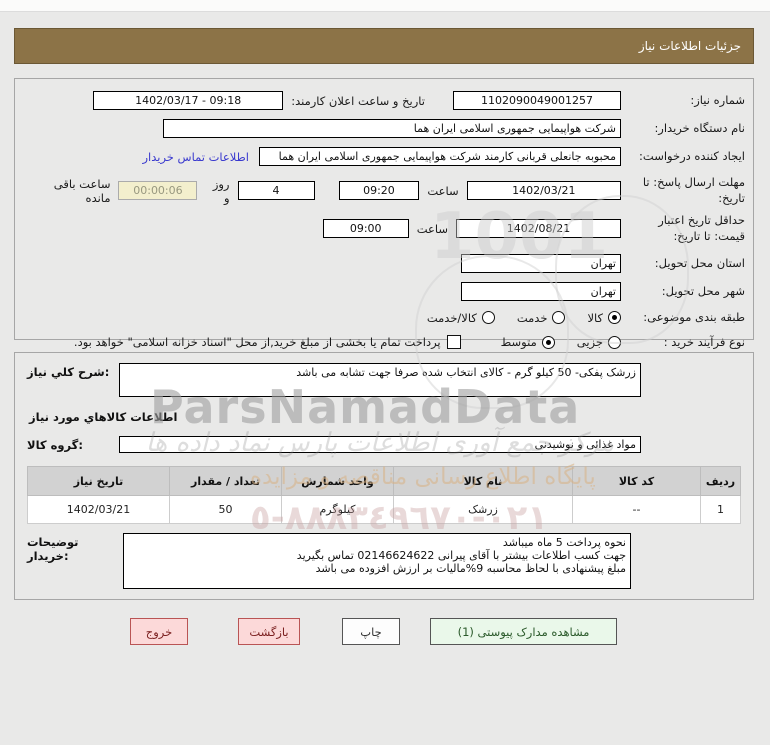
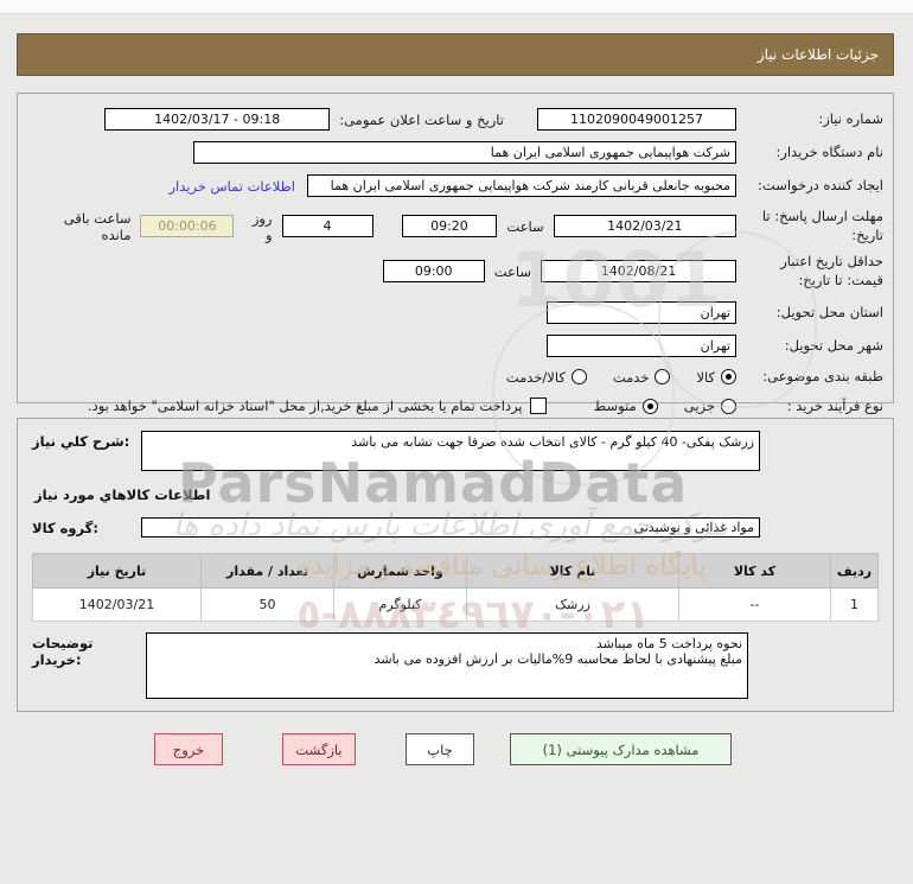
  جزئیات اطلاعات نیاز
  شماره نیاز:
  1102090049001257
- تاریخ و ساعت اعلان کارمند:
+ تاریخ و ساعت اعلان عمومی:
  1402/03/17 - 09:18
  نام دستگاه خریدار:
  شرکت هواپیمایی جمهوری اسلامی ایران هما
  ایجاد کننده درخواست:
  محبوبه جانعلی قربانی کارمند شرکت هواپیمایی جمهوری اسلامی ایران هما
  اطلاعات تماس خریدار
  مهلت ارسال پاسخ: تا تاریخ:
  1402/03/21
  ساعت
  09:20
  4
  روز و
  00:00:06
  ساعت باقی مانده
  حداقل تاریخ اعتبار قیمت: تا تاریخ:
  1402/08/21
  ساعت
  09:00
  استان محل تحویل:
  تهران
  شهر محل تحویل:
  تهران
  طبقه بندی موضوعی:
  کالا
  خدمت
  کالا/خدمت
  نوع فرآیند خرید :
  جزیی
  متوسط
  پرداخت تمام یا بخشی از مبلغ خرید,از محل "اسناد خزانه اسلامی" خواهد بود.
  شرح کلي نياز:
- زرشک پفکی- 50 کیلو گرم - کالای انتخاب شده صرفا جهت تشابه می باشد
+ زرشک پفکی- 40 کیلو گرم - کالای انتخاب شده صرفا جهت تشابه می باشد
  اطلاعات کالاهاي مورد نیاز
  گروه کالا:
  مواد غذائی و نوشیدنی
  ردیف	کد کالا	نام کالا	واحد شمارش	تعداد / مقدار	تاریخ نیاز
  1	--	زرشک	کیلوگرم	50	1402/03/21
  توضیحات خریدار:
  نحوه پرداخت 5 ماه میباشد
- جهت کسب اطلاعات بیشتر با آقای پیرانی 02146624622 تماس بگیرید
  مبلغ پیشنهادی با لحاظ محاسبه 9%مالیات بر ارزش افزوده می باشد
  خروج
  بازگشت
  چاپ
  مشاهده مدارک پیوستی (1)
  1001
  ParsNamadData
  مرکز جمع آوری اطلاعات پارس نماد داده ها
  پایگاه اطلاع رسانی مناقصه و مزایده
  ٠٢١-٨٨٨٣٤٩٦٧٠-٥
